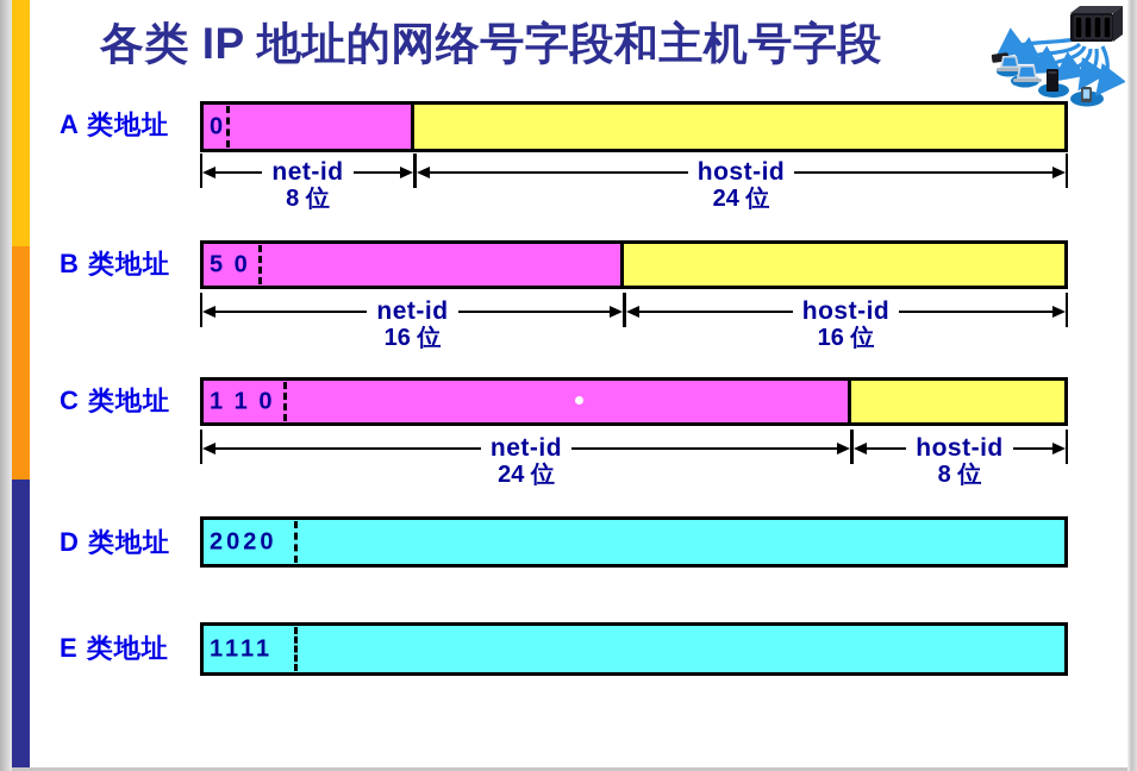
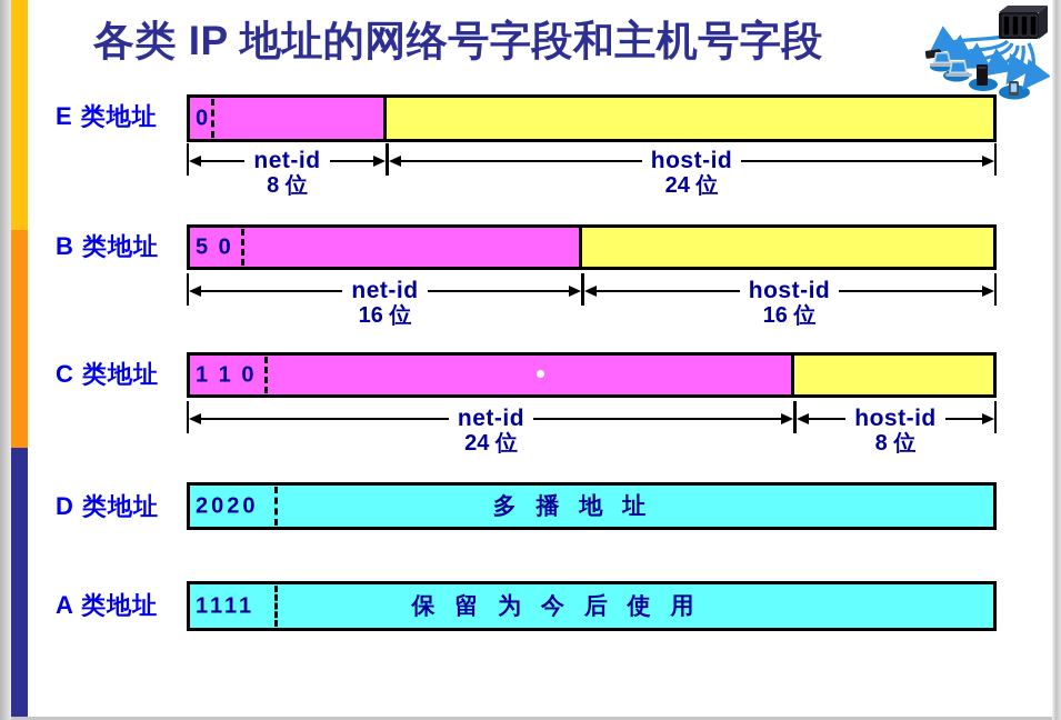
  各类 IP 地址的网络号字段和主机号字段
- A 类地址
+ E 类地址
  0
  net-id
  8 位
  host-id
  24 位
  B 类地址
  5 0
  net-id
  16 位
  host-id
  16 位
  C 类地址
  1 1 0
  net-id
  24 位
  host-id
  8 位
  D 类地址
  2020
+ 多 播 地 址
- E 类地址
+ A 类地址
  1111
+ 保 留 为 今 后 使 用
